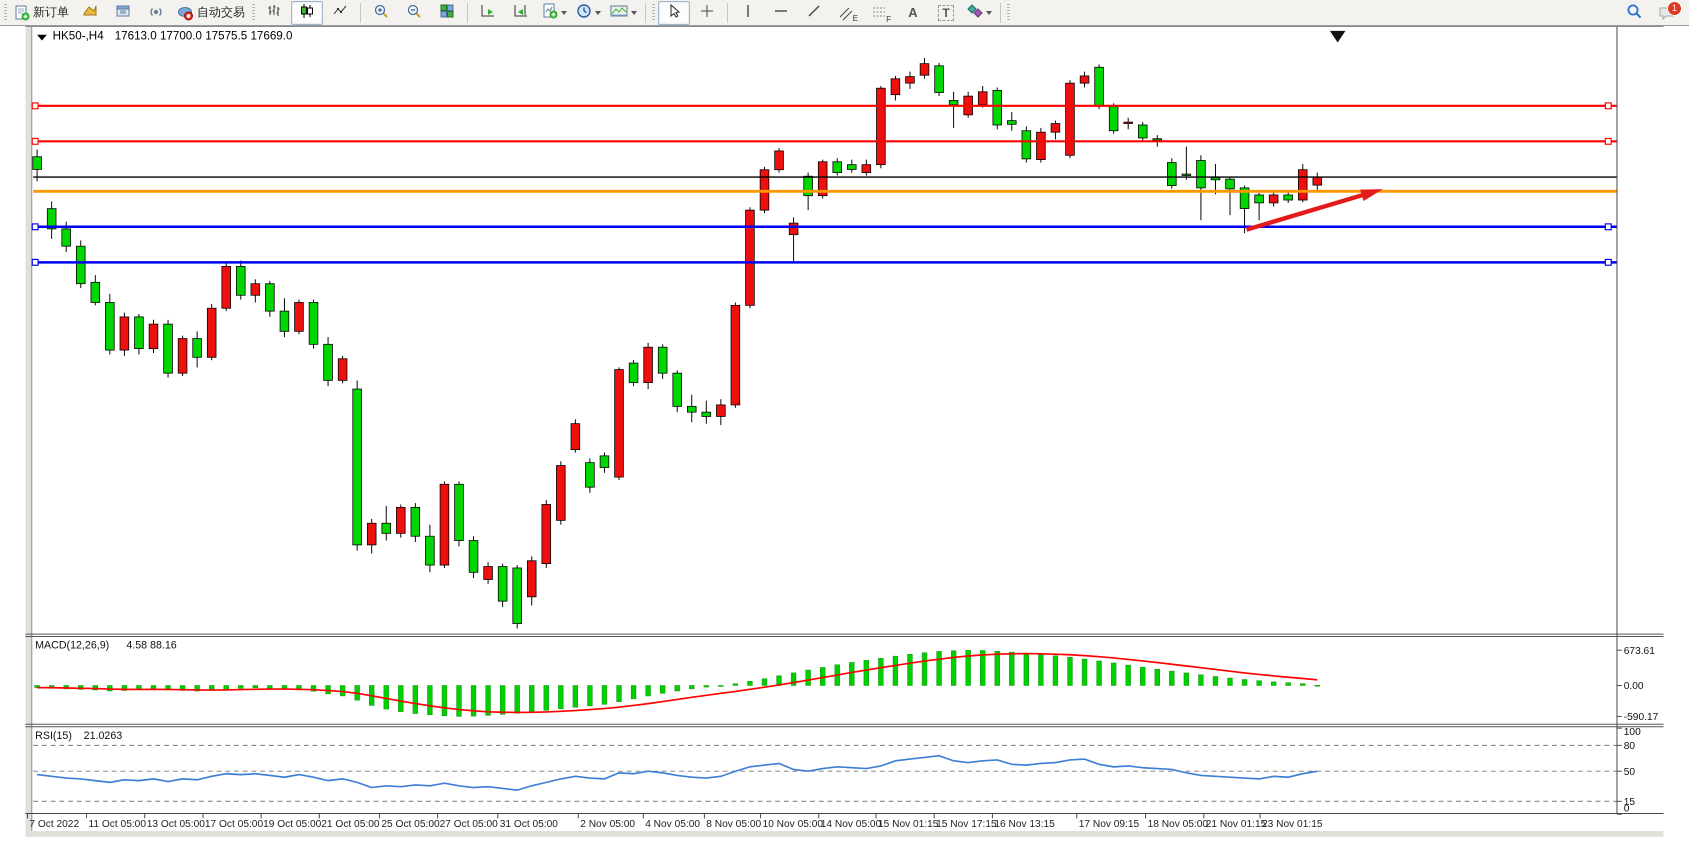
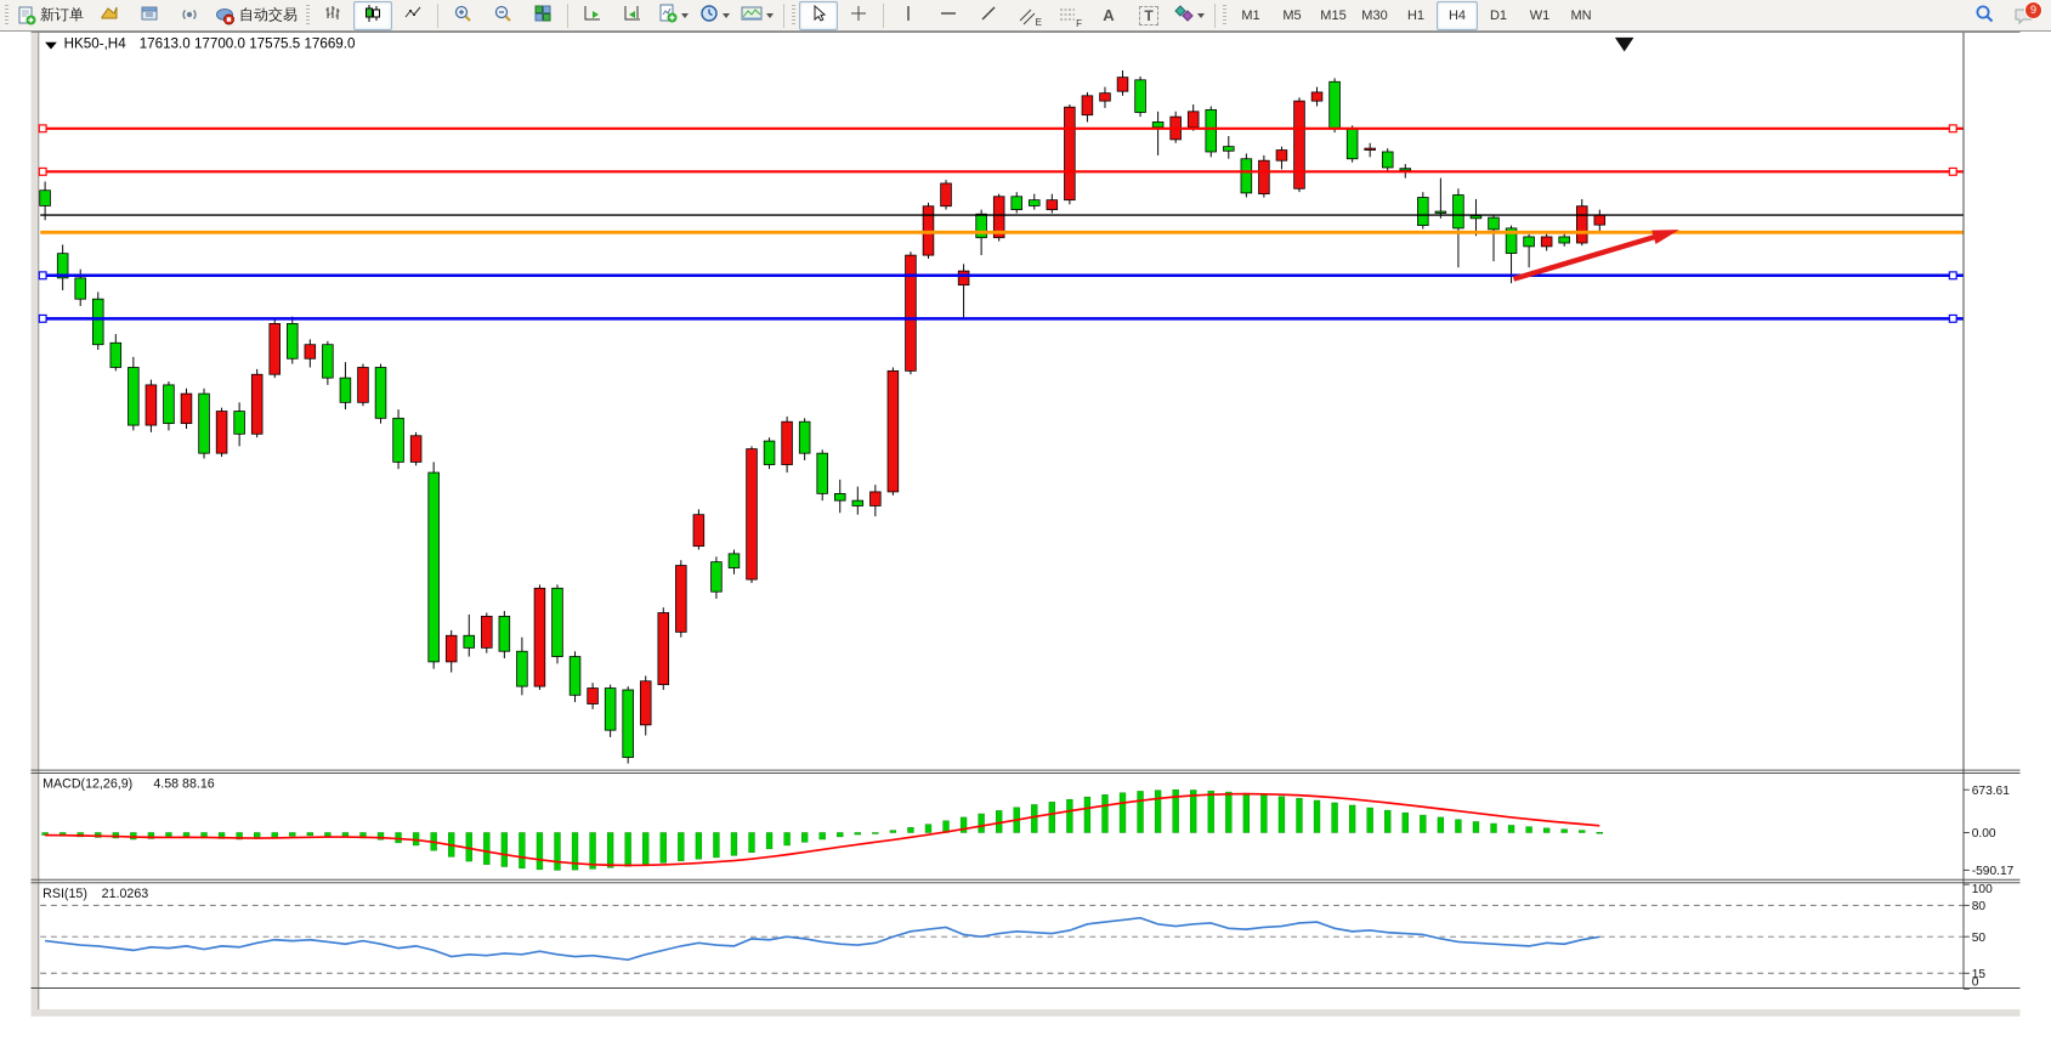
  新订单
  自动交易
  E
  F
  A
  T
+ M1
+ M5
+ M15
+ M30
+ H1
+ H4
+ D1
+ W1
+ MN
- 1
+ 9
  HK50-,H4
  17613.0 17700.0 17575.5 17669.0
- 7 Oct 2022
- 11 Oct 05:00
- 13 Oct 05:00
- 17 Oct 05:00
- 19 Oct 05:00
- 21 Oct 05:00
- 25 Oct 05:00
- 27 Oct 05:00
- 31 Oct 05:00
- 2 Nov 05:00
- 4 Nov 05:00
- 8 Nov 05:00
- 10 Nov 05:00
- 14 Nov 05:00
- 15 Nov 01:15
- 15 Nov 17:15
- 16 Nov 13:15
- 17 Nov 09:15
- 18 Nov 05:00
- 21 Nov 01:15
- 23 Nov 01:15
  673.61
  0.00
  -590.17
  100
  80
  50
  15
  0
  MACD(12,26,9)
  4.58 88.16
  RSI(15)
  21.0263
